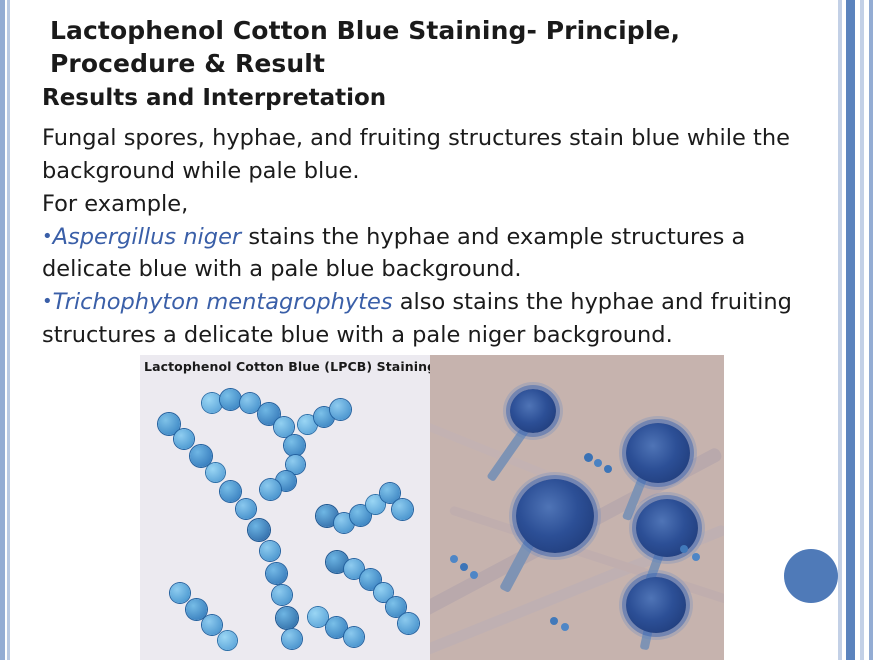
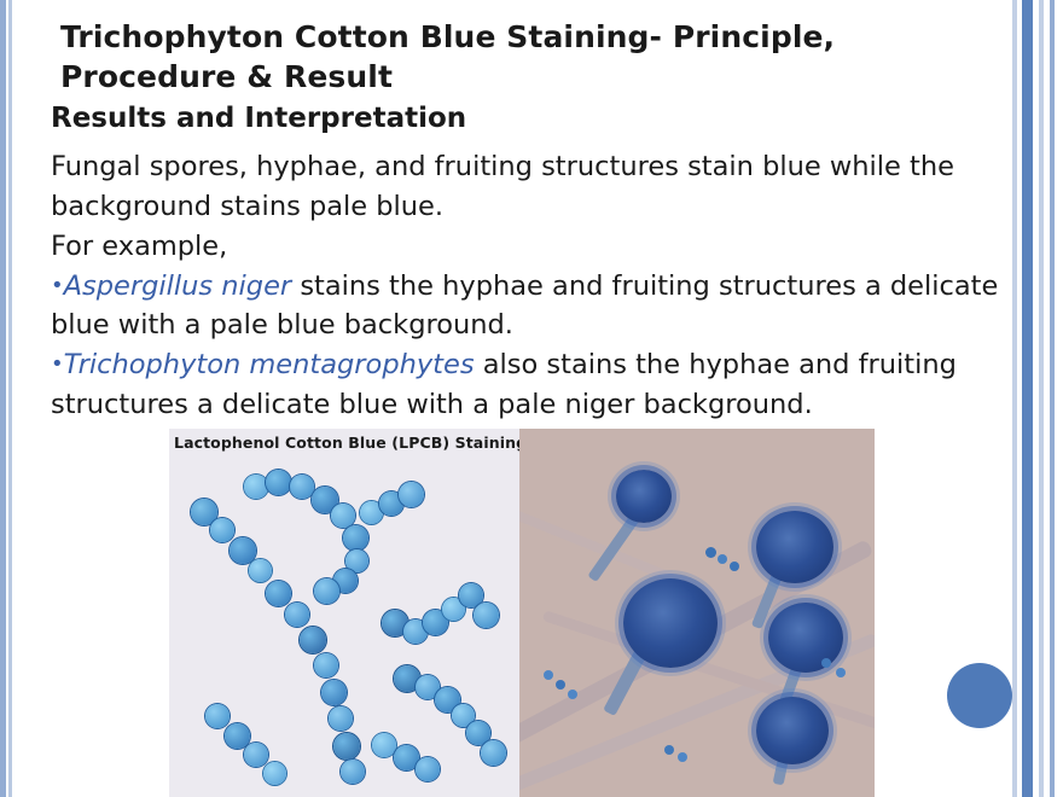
- Lactophenol Cotton Blue Staining- Principle, Procedure & Result
+ Trichophyton Cotton Blue Staining- Principle, Procedure & Result
  Results and Interpretation
- Fungal spores, hyphae, and fruiting structures stain blue while the background while pale blue.
+ Fungal spores, hyphae, and fruiting structures stain blue while the background stains pale blue.
  For example,
- •Aspergillus niger stains the hyphae and example structures a delicate blue with a pale blue background.
+ •Aspergillus niger stains the hyphae and fruiting structures a delicate blue with a pale blue background.
  •Trichophyton mentagrophytes also stains the hyphae and fruiting structures a delicate blue with a pale niger background.
  Lactophenol Cotton Blue (LPCB) Stainin
